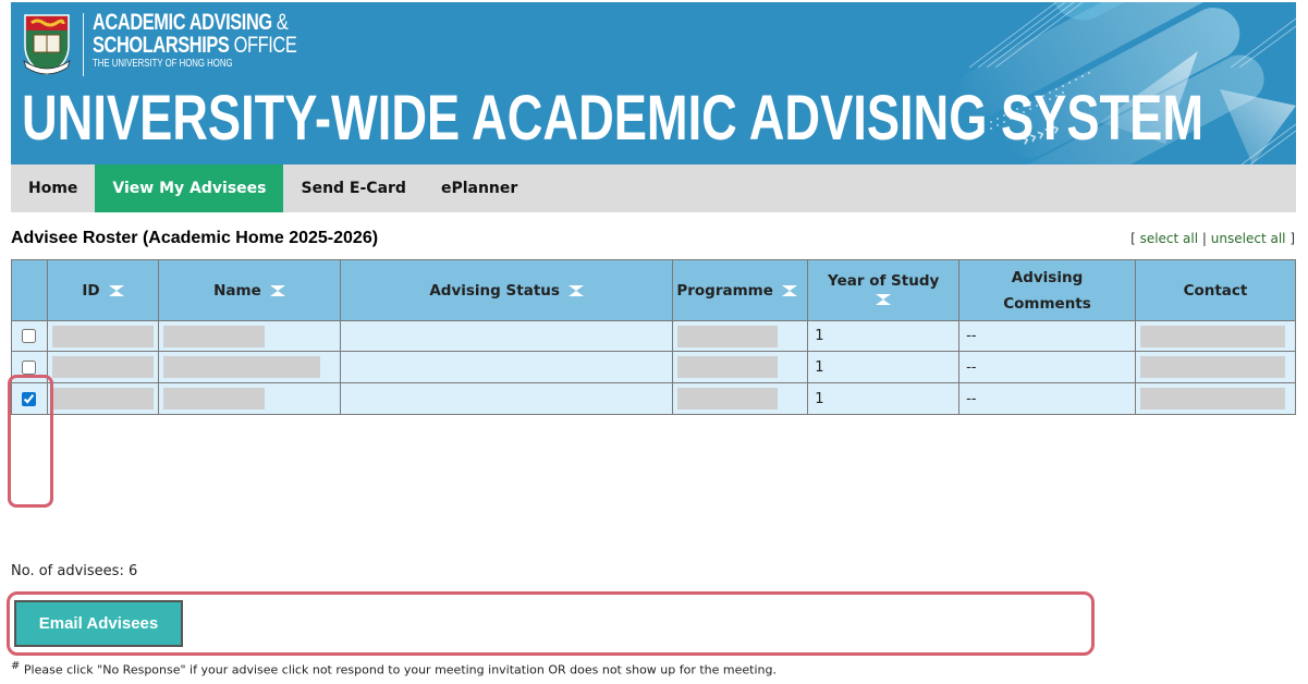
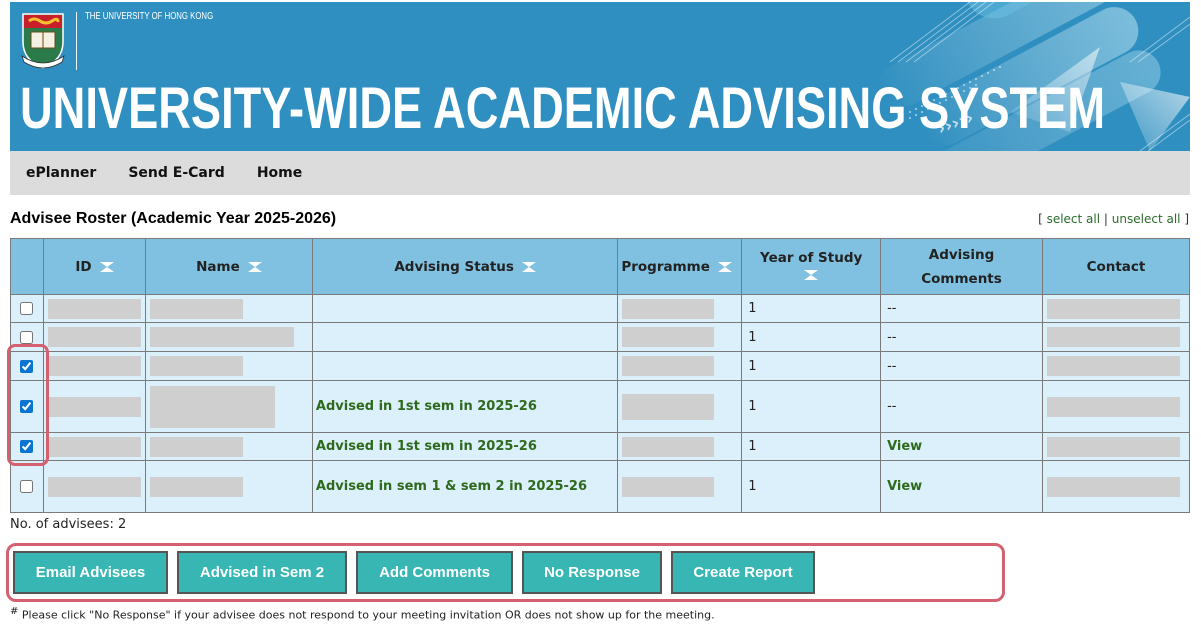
- ACADEMIC ADVISING &
- SCHOLARSHIPS OFFICE
- THE UNIVERSITY OF HONG HONG
+ THE UNIVERSITY OF HONG KONG
  UNIVERSITY-WIDE ACADEMIC ADVISING SYSTEM
- Home
+ ePlanner
- View My Advisees
  Send E-Card
- ePlanner
+ Home
- Advisee Roster (Academic Home 2025-2026)
+ Advisee Roster (Academic Year 2025-2026)
  [ select all | unselect all ]
  	ID	Name	Advising Status	Programme	Year of Study	Advising Comments	Contact
  					1	--
  					1	--
  					1	--
+ 			Advised in 1st sem in 2025-26		1	--
+ 			Advised in 1st sem in 2025-26		1	View
+ 			Advised in sem 1 & sem 2 in 2025-26		1	View
- No. of advisees: 6
+ No. of advisees: 2
  Email Advisees
+ Advised in Sem 2
+ Add Comments
+ No Response
+ Create Report
- # Please click "No Response" if your advisee click not respond to your meeting invitation OR does not show up for the meeting.
+ # Please click "No Response" if your advisee does not respond to your meeting invitation OR does not show up for the meeting.
